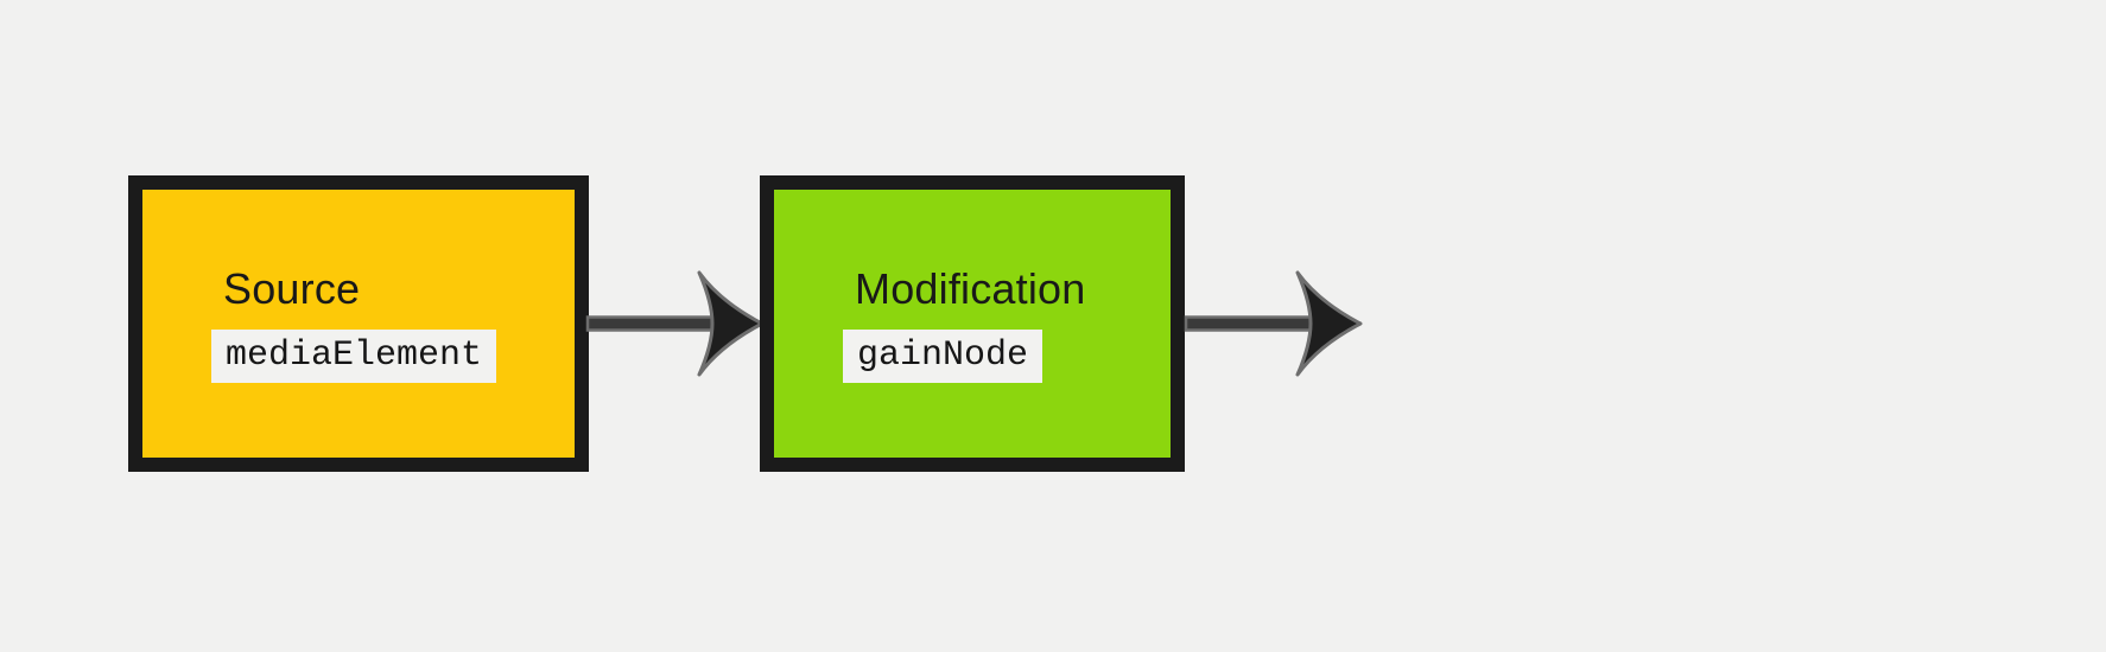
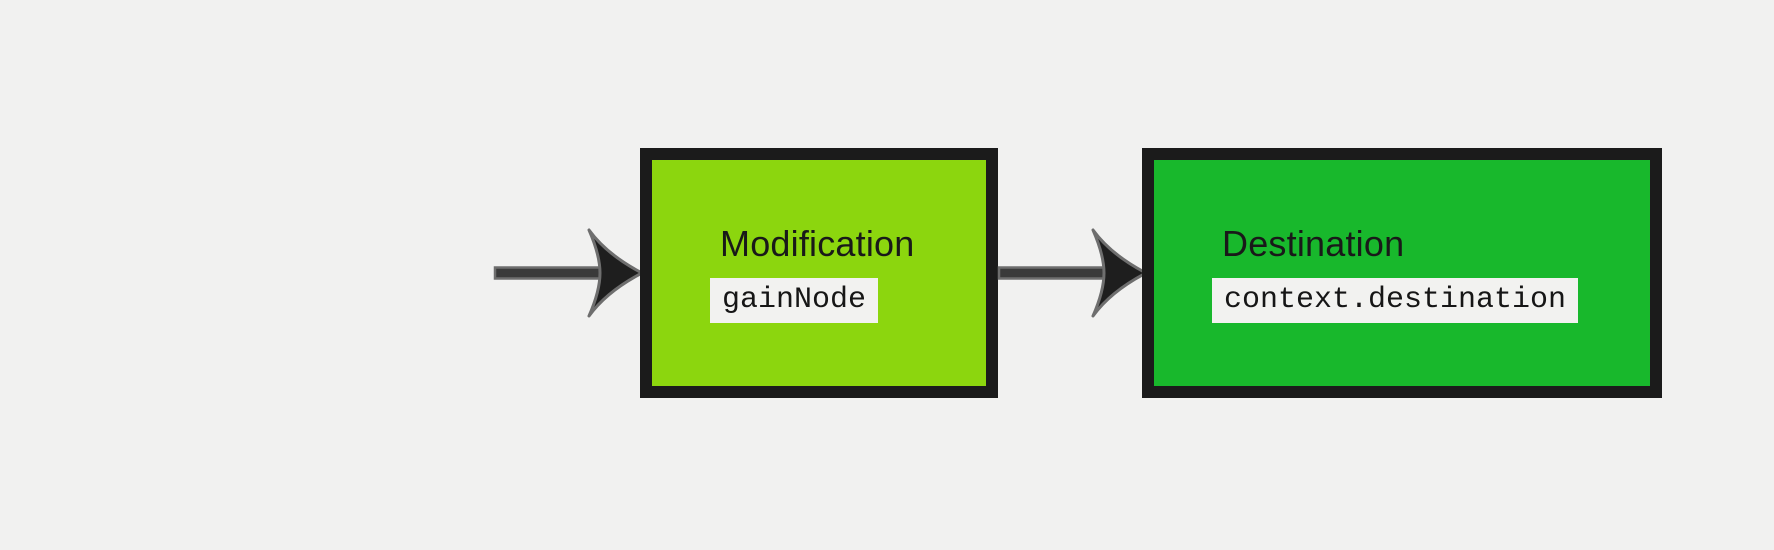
- Source
- mediaElement
  Modification
  gainNode
+ Destination
+ context.destination
